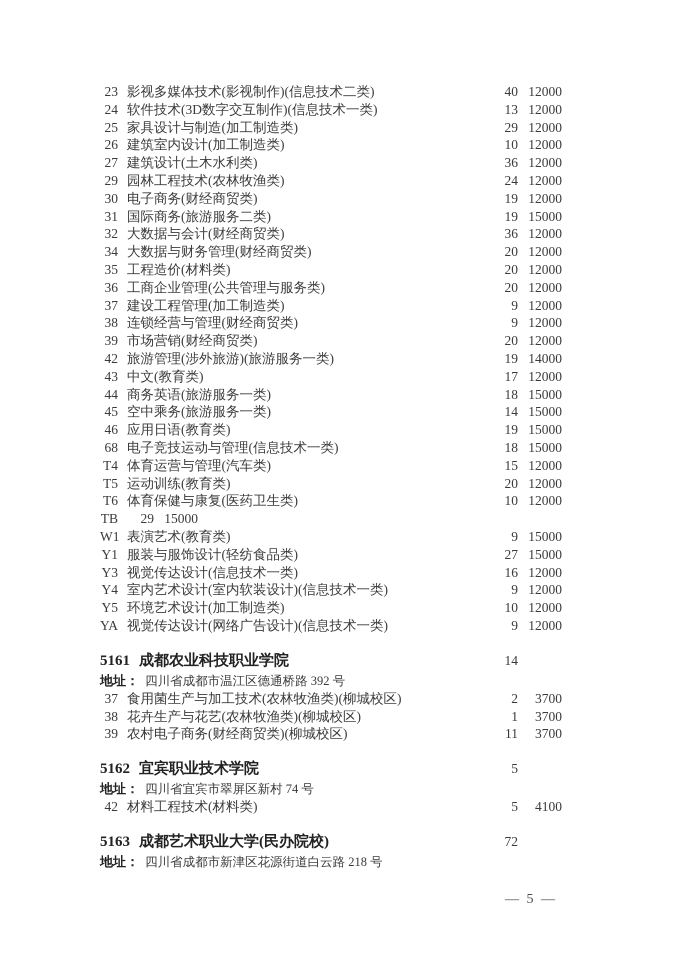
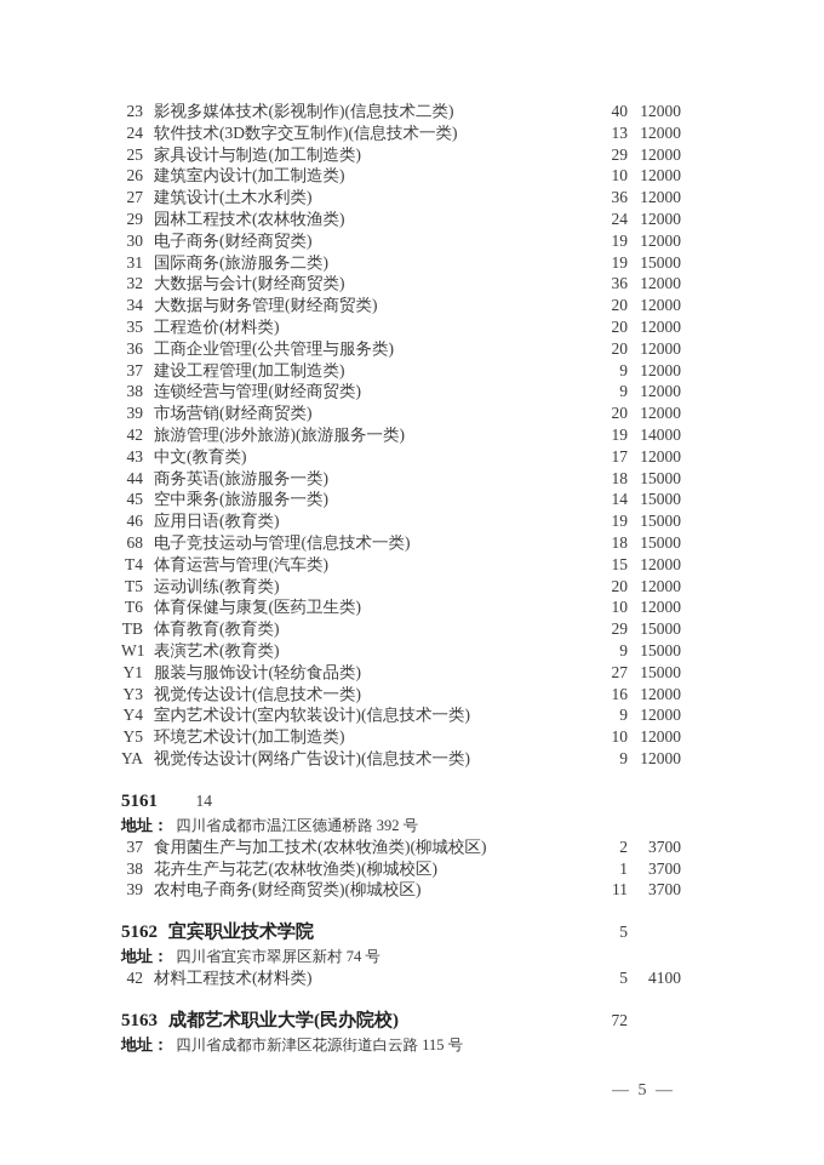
  23
  影视多媒体技术(影视制作)(信息技术二类)
  40
  12000
  24
  软件技术(3D数字交互制作)(信息技术一类)
  13
  12000
  25
  家具设计与制造(加工制造类)
  29
  12000
  26
  建筑室内设计(加工制造类)
  10
  12000
  27
  建筑设计(土木水利类)
  36
  12000
  29
  园林工程技术(农林牧渔类)
  24
  12000
  30
  电子商务(财经商贸类)
  19
  12000
  31
  国际商务(旅游服务二类)
  19
  15000
  32
  大数据与会计(财经商贸类)
  36
  12000
  34
  大数据与财务管理(财经商贸类)
  20
  12000
  35
  工程造价(材料类)
  20
  12000
  36
  工商企业管理(公共管理与服务类)
  20
  12000
  37
  建设工程管理(加工制造类)
  9
  12000
  38
  连锁经营与管理(财经商贸类)
  9
  12000
  39
  市场营销(财经商贸类)
  20
  12000
  42
  旅游管理(涉外旅游)(旅游服务一类)
  19
  14000
  43
  中文(教育类)
  17
  12000
  44
  商务英语(旅游服务一类)
  18
  15000
  45
  空中乘务(旅游服务一类)
  14
  15000
  46
  应用日语(教育类)
  19
  15000
  68
  电子竞技运动与管理(信息技术一类)
  18
  15000
  T4
  体育运营与管理(汽车类)
  15
  12000
  T5
  运动训练(教育类)
  20
  12000
  T6
  体育保健与康复(医药卫生类)
  10
  12000
  TB
+ 体育教育(教育类)
  29
  15000
  W1
  表演艺术(教育类)
  9
  15000
  Y1
  服装与服饰设计(轻纺食品类)
  27
  15000
  Y3
  视觉传达设计(信息技术一类)
  16
  12000
  Y4
  室内艺术设计(室内软装设计)(信息技术一类)
  9
  12000
  Y5
  环境艺术设计(加工制造类)
  10
  12000
  YA
  视觉传达设计(网络广告设计)(信息技术一类)
  9
  12000
  5161
- 成都农业科技职业学院
  14
  地址： 四川省成都市温江区德通桥路 392 号
  37
  食用菌生产与加工技术(农林牧渔类)(柳城校区)
  2
  3700
  38
  花卉生产与花艺(农林牧渔类)(柳城校区)
  1
  3700
  39
  农村电子商务(财经商贸类)(柳城校区)
  11
  3700
  5162
  宜宾职业技术学院
  5
  地址： 四川省宜宾市翠屏区新村 74 号
  42
  材料工程技术(材料类)
  5
  4100
  5163
  成都艺术职业大学(民办院校)
  72
- 地址： 四川省成都市新津区花源街道白云路 218 号
+ 地址： 四川省成都市新津区花源街道白云路 115 号
  — 5 —
